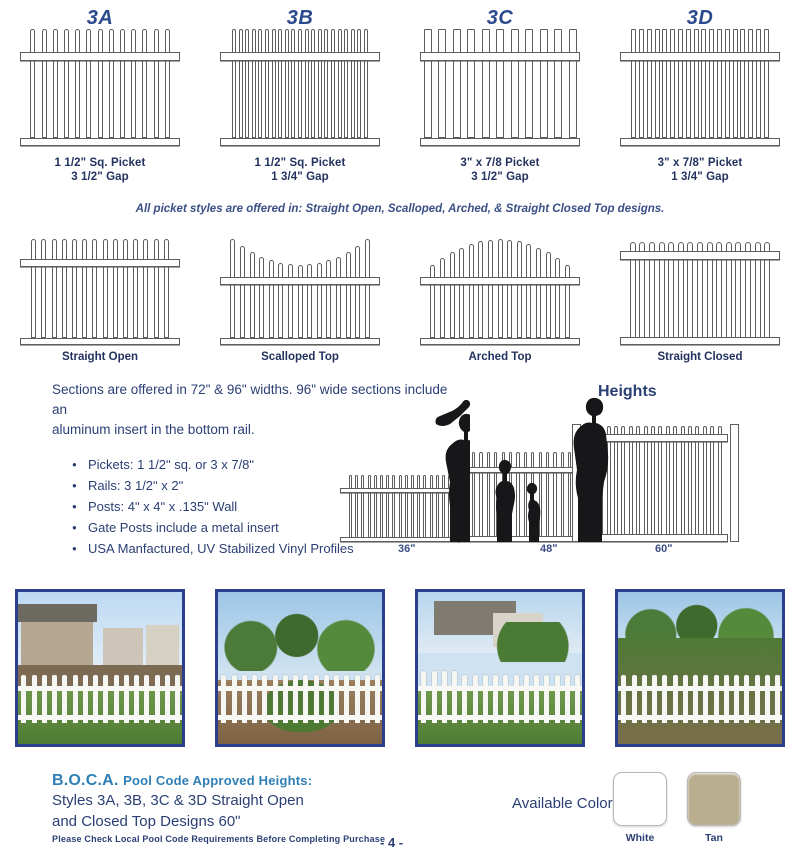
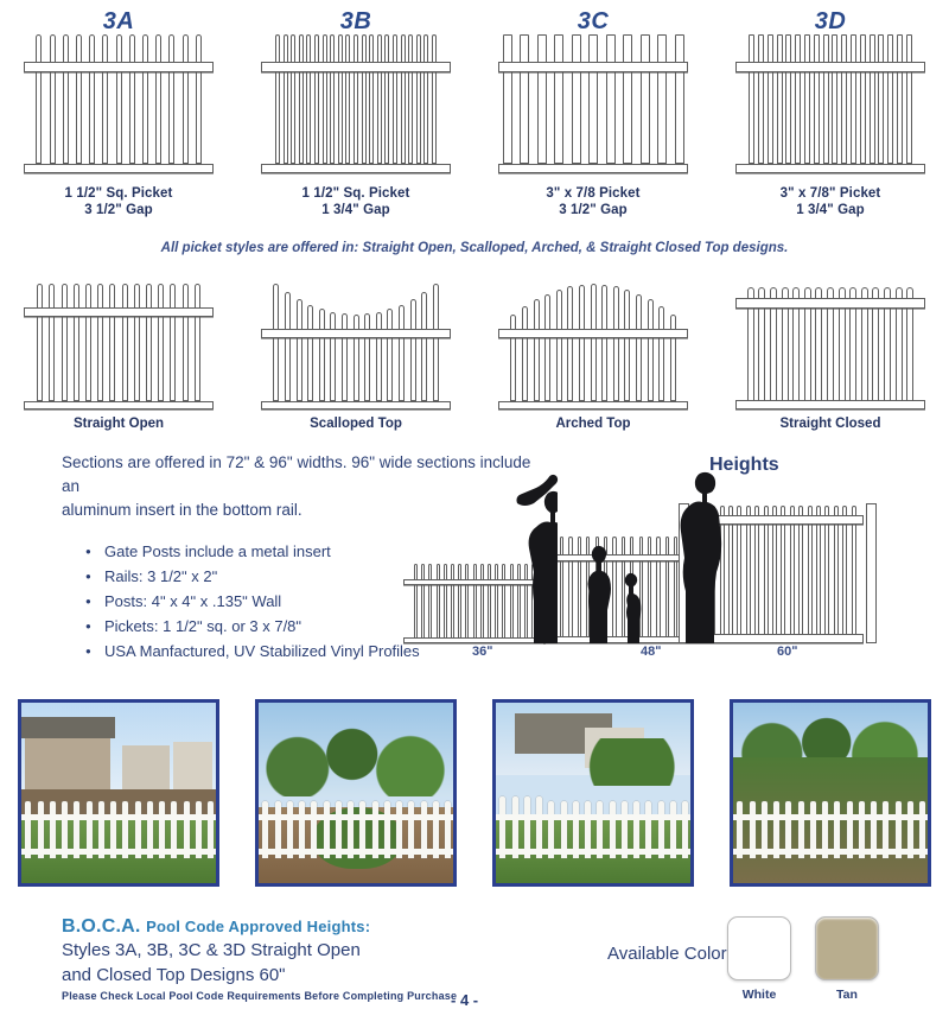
  3A
  1 1/2ʺ Sq. Picket
  3 1/2ʺ Gap
  3B
  1 1/2ʺ Sq. Picket
  1 3/4ʺ Gap
  3C
  3ʺ x 7/8 Picket
  3 1/2ʺ Gap
  3D
  3ʺ x 7/8ʺ Picket
  1 3/4ʺ Gap
  All picket styles are offered in: Straight Open, Scalloped, Arched, & Straight Closed Top designs.
  Straight Open
  Scalloped Top
  Arched Top
  Straight Closed
  Sections are offered in 72ʺ & 96ʺ widths. 96ʺ wide sections include an
  aluminum insert in the bottom rail.
- Pickets: 1 1/2ʺ sq. or 3 x 7/8ʺ
+ Gate Posts include a metal insert
  Rails: 3 1/2ʺ x 2ʺ
  Posts: 4ʺ x 4ʺ x .135ʺ Wall
- Gate Posts include a metal insert
+ Pickets: 1 1/2ʺ sq. or 3 x 7/8ʺ
  USA Manfactured, UV Stabilized Vinyl Profiles
  Heights
  36ʺ
  48ʺ
  60ʺ
  B.O.C.A. Pool Code Approved Heights:
  Styles 3A, 3B, 3C & 3D Straight Open
  and Closed Top Designs 60ʺ
  Please Check Local Pool Code Requirements Before Completing Purchase
  - 4 -
  Available Color
  White
  Tan
